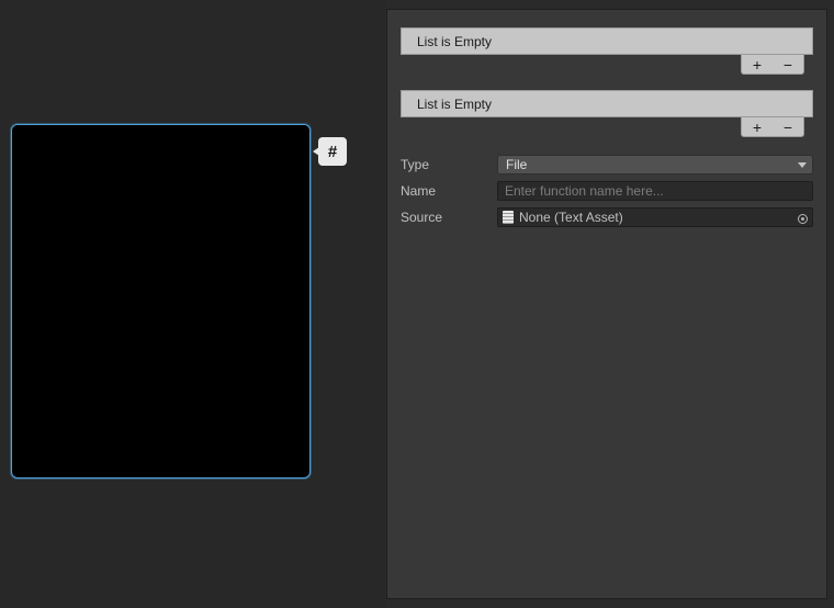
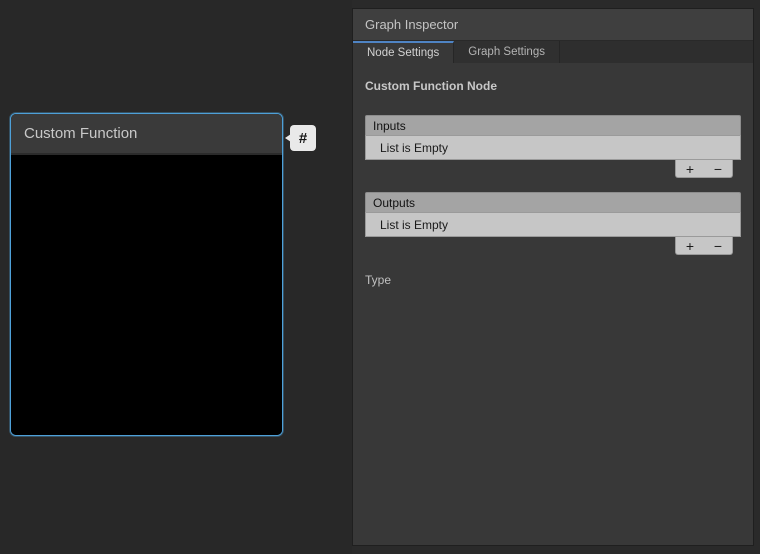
+ Custom Function
  #
+ Graph Inspector
+ Node Settings
+ Graph Settings
+ Custom Function Node
+ Inputs
  List is Empty
  +
  −
+ Outputs
  List is Empty
  +
  −
  Type
- File
- Name
- Enter function name here...
- Source
- None (Text Asset)
